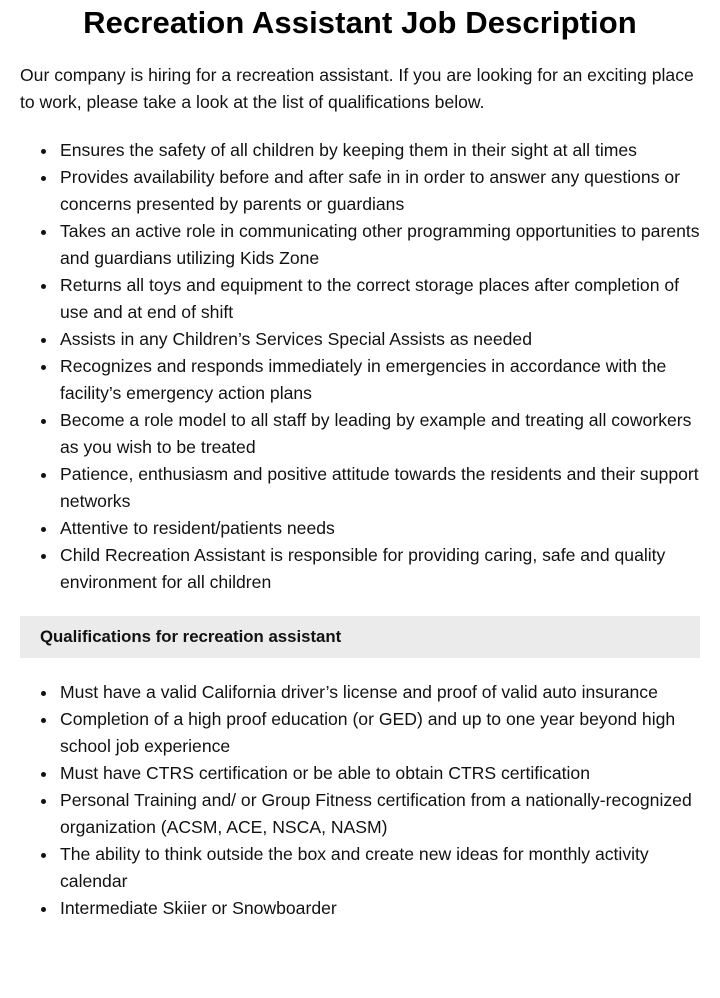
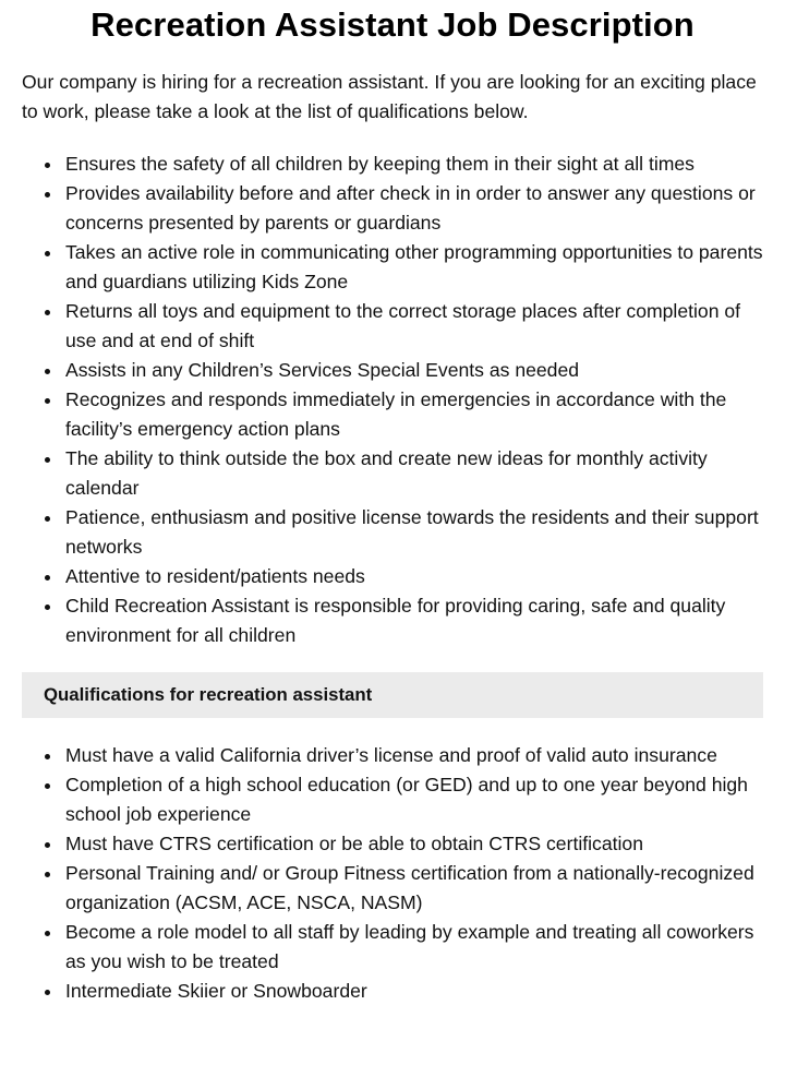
  Recreation Assistant Job Description
  Our company is hiring for a recreation assistant. If you are looking for an exciting place to work, please take a look at the list of qualifications below.
  Ensures the safety of all children by keeping them in their sight at all times
- Provides availability before and after safe in in order to answer any questions or concerns presented by parents or guardians
+ Provides availability before and after check in in order to answer any questions or concerns presented by parents or guardians
  Takes an active role in communicating other programming opportunities to parents and guardians utilizing Kids Zone
  Returns all toys and equipment to the correct storage places after completion of use and at end of shift
- Assists in any Children’s Services Special Assists as needed
+ Assists in any Children’s Services Special Events as needed
  Recognizes and responds immediately in emergencies in accordance with the facility’s emergency action plans
- Become a role model to all staff by leading by example and treating all coworkers as you wish to be treated
+ The ability to think outside the box and create new ideas for monthly activity calendar
- Patience, enthusiasm and positive attitude towards the residents and their support networks
+ Patience, enthusiasm and positive license towards the residents and their support networks
  Attentive to resident/patients needs
  Child Recreation Assistant is responsible for providing caring, safe and quality environment for all children
  Qualifications for recreation assistant
  Must have a valid California driver’s license and proof of valid auto insurance
- Completion of a high proof education (or GED) and up to one year beyond high school job experience
+ Completion of a high school education (or GED) and up to one year beyond high school job experience
  Must have CTRS certification or be able to obtain CTRS certification
  Personal Training and/ or Group Fitness certification from a nationally-recognized organization (ACSM, ACE, NSCA, NASM)
- The ability to think outside the box and create new ideas for monthly activity calendar
+ Become a role model to all staff by leading by example and treating all coworkers as you wish to be treated
  Intermediate Skiier or Snowboarder
